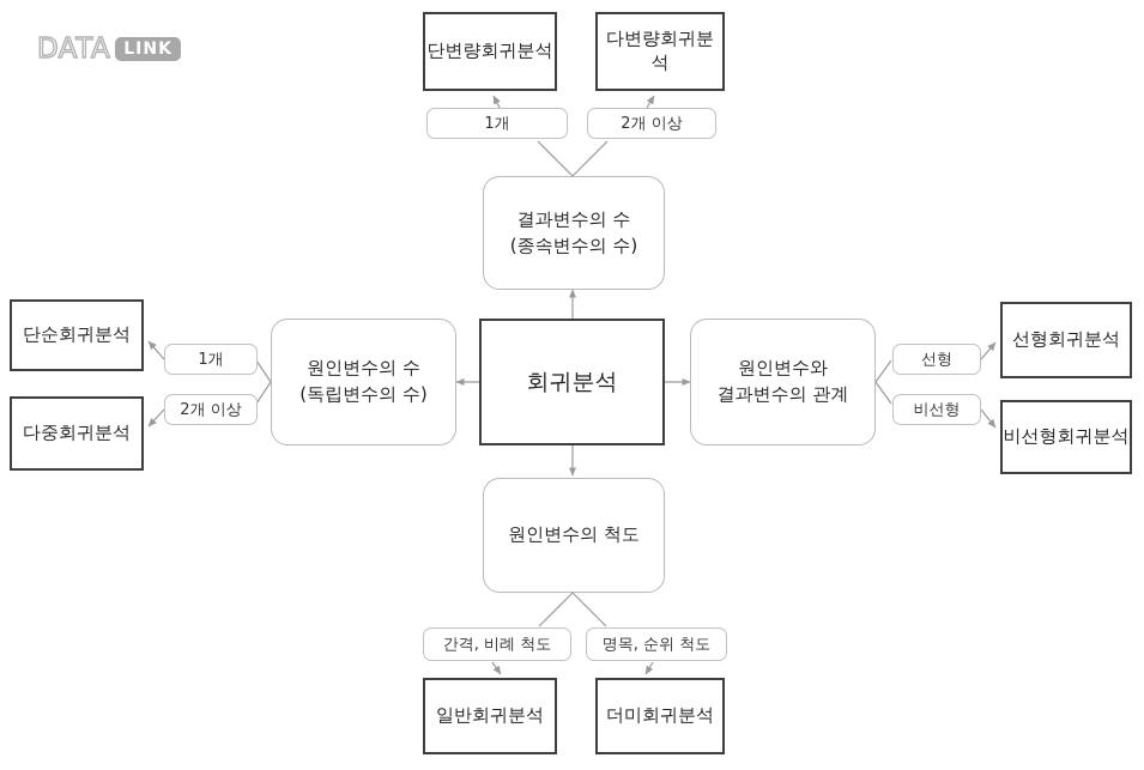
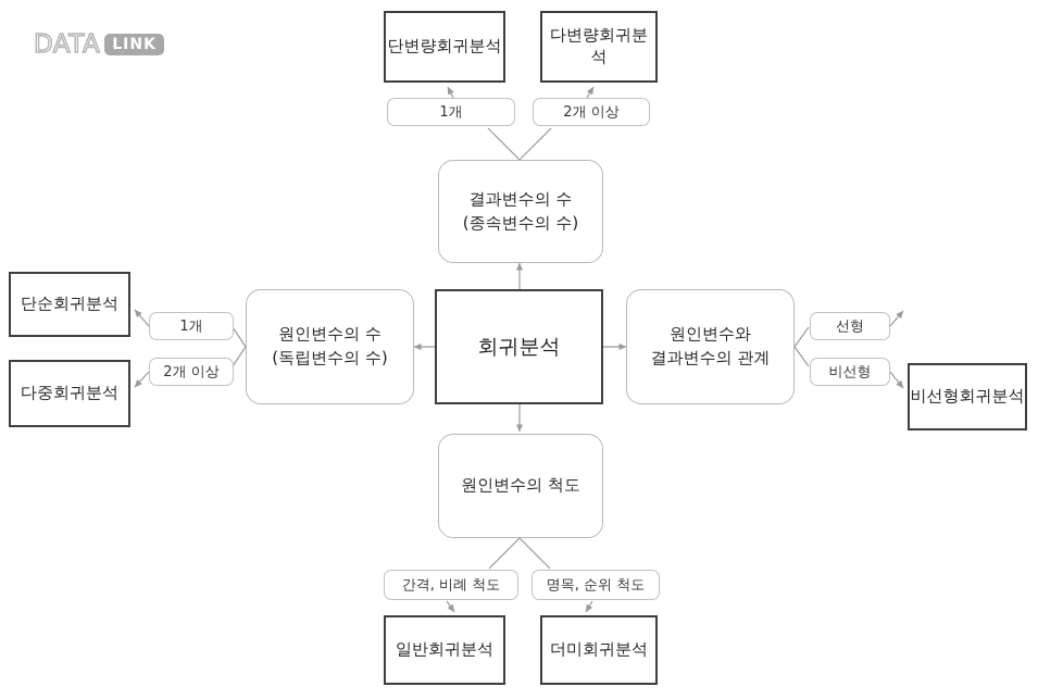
  DATA
  LINK
  회귀분석
  결과변수의 수
  (종속변수의 수)
  1개
  2개 이상
  단변량회귀분석
  다변량회귀분석
  원인변수의 수
  (독립변수의 수)
  1개
  2개 이상
  단순회귀분석
  다중회귀분석
  원인변수와
  결과변수의 관계
  선형
  비선형
- 선형회귀분석
  비선형회귀분석
  원인변수의 척도
  간격, 비례 척도
  명목, 순위 척도
  일반회귀분석
  더미회귀분석
